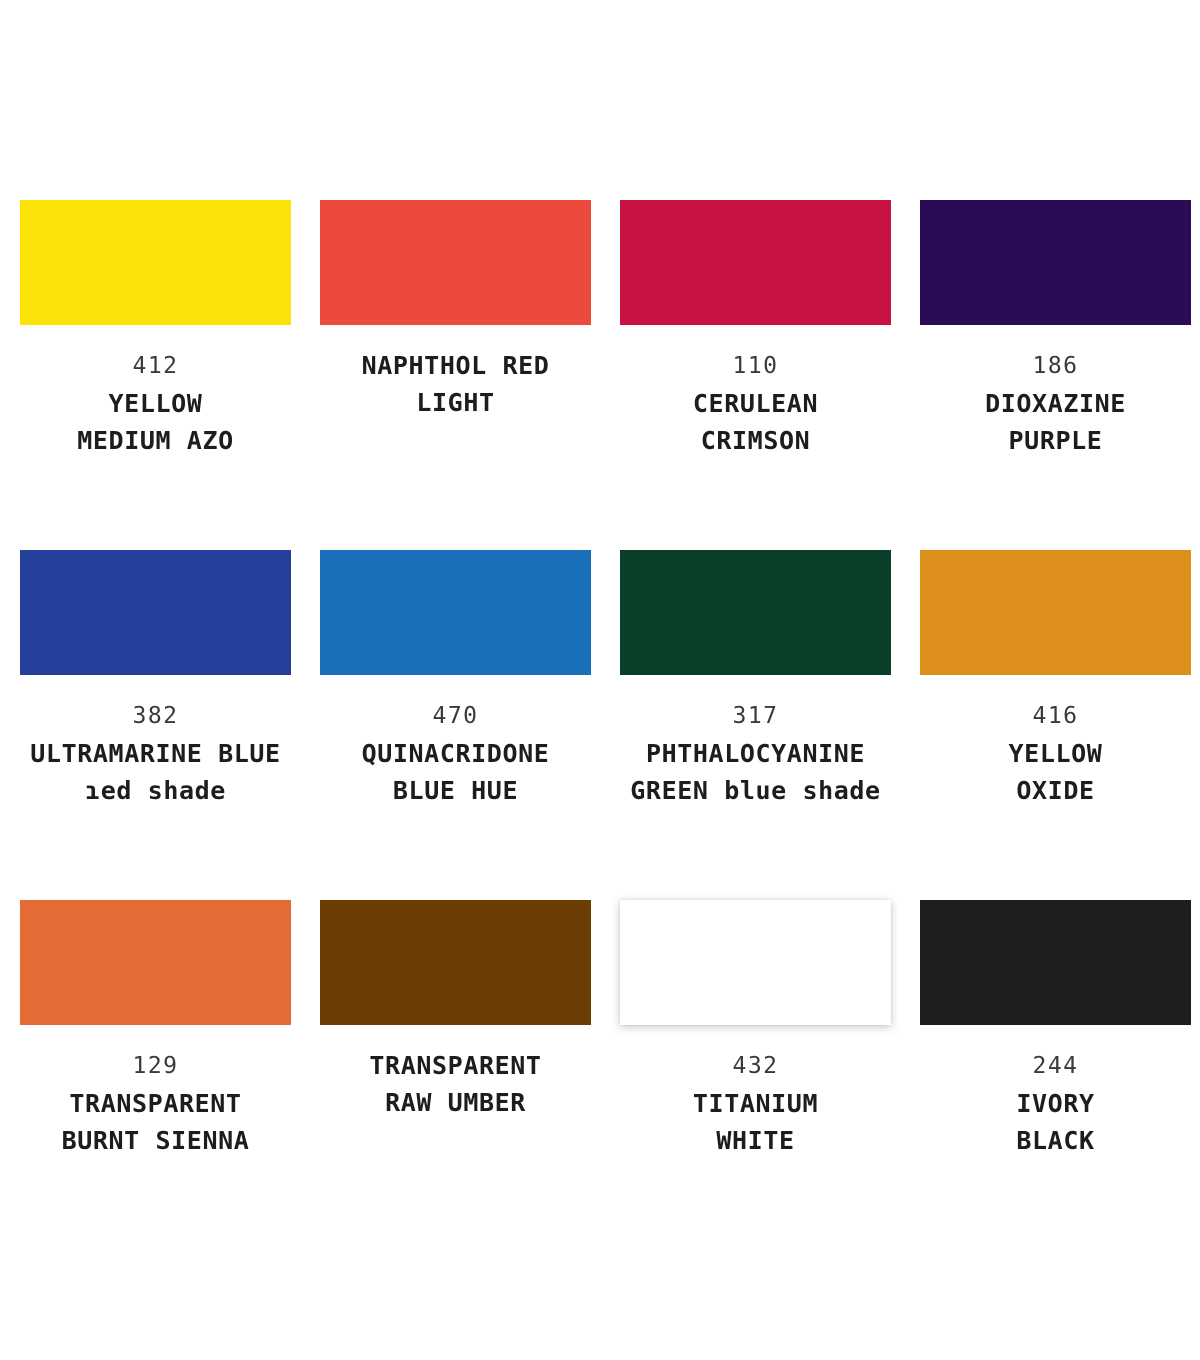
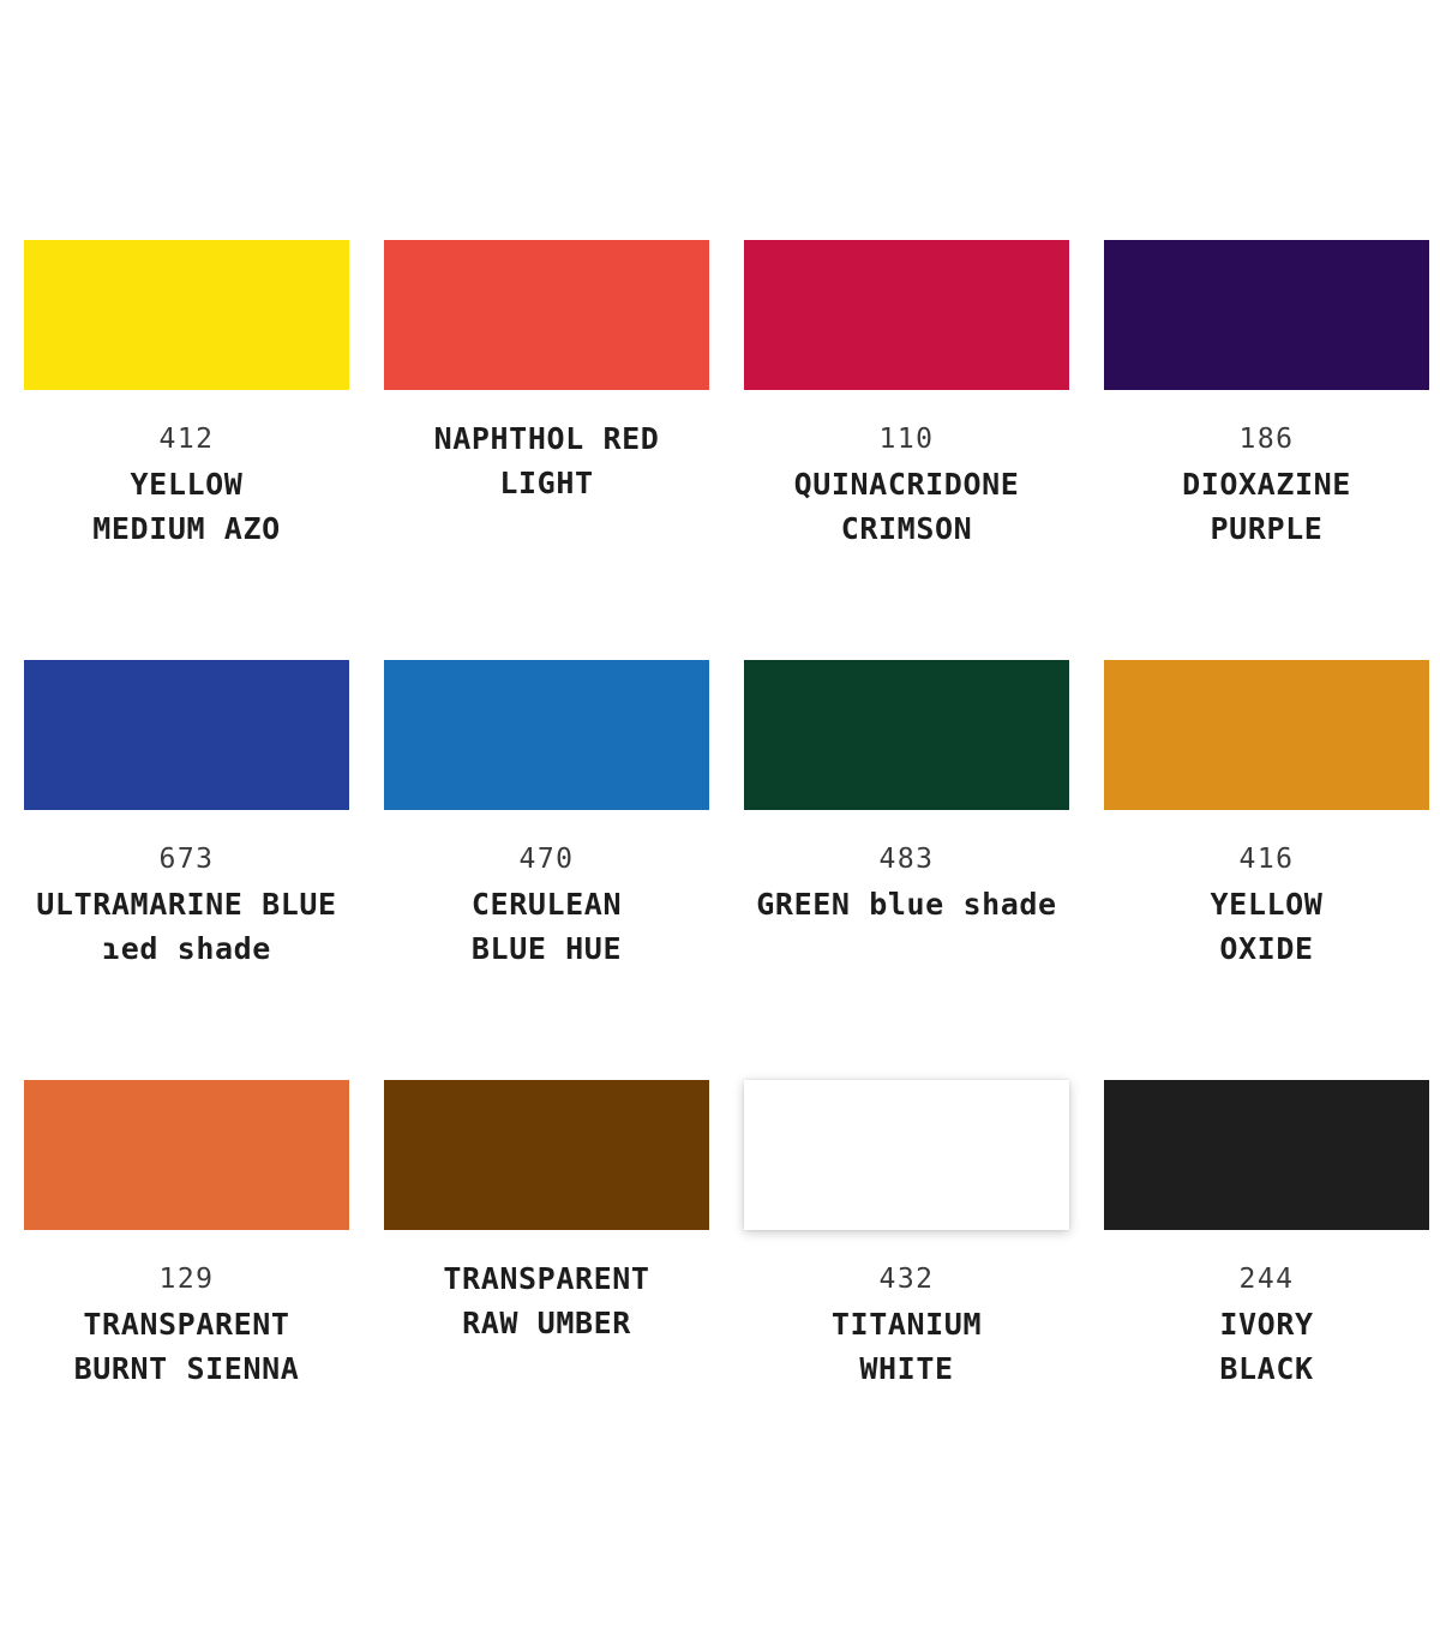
  412
  YELLOW
  MEDIUM AZO
  NAPHTHOL RED
  LIGHT
  110
- CERULEAN
+ QUINACRIDONE
  CRIMSON
  186
  DIOXAZINE
  PURPLE
- 382
+ 673
  ULTRAMARINE BLUE
  ɿed shade
  470
- QUINACRIDONE
+ CERULEAN
  BLUE HUE
- 317
+ 483
- PHTHALOCYANINE
  GREEN blue shade
  416
  YELLOW
  OXIDE
  129
  TRANSPARENT
  BURNT SIENNA
  TRANSPARENT
  RAW UMBER
  432
  TITANIUM
  WHITE
  244
  IVORY
  BLACK
